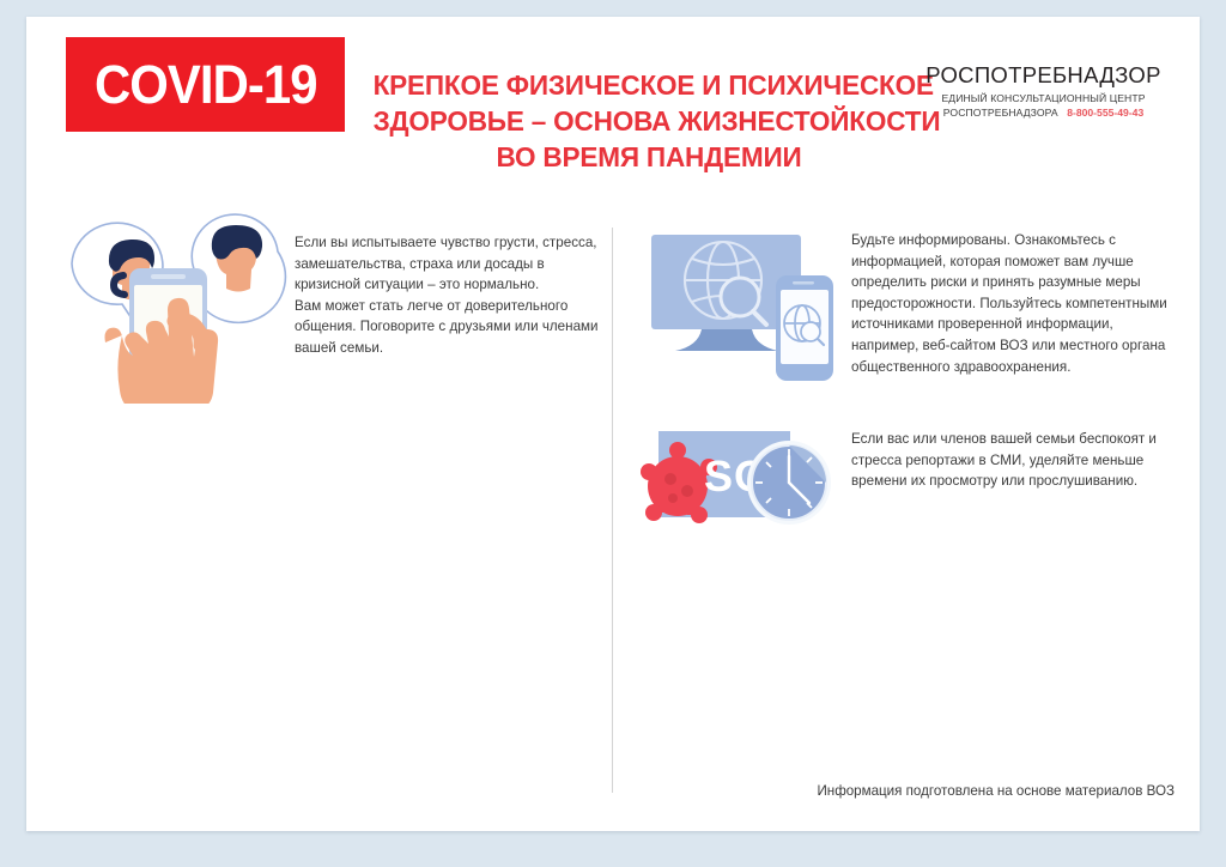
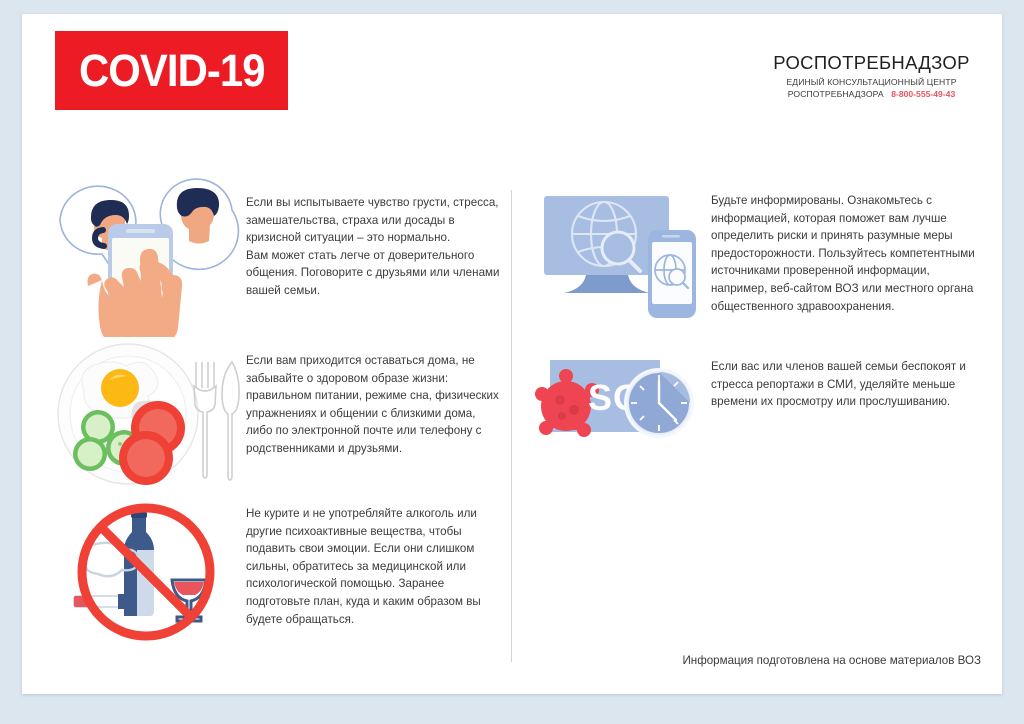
  COVID-19
- КРЕПКОЕ ФИЗИЧЕСКОЕ И ПСИХИЧЕСКОЕ
- ЗДОРОВЬЕ – ОСНОВА ЖИЗНЕСТОЙКОСТИ
- ВО ВРЕМЯ ПАНДЕМИИ
  РОСПОТРЕБНАДЗОР
  ЕДИНЫЙ КОНСУЛЬТАЦИОННЫЙ ЦЕНТР
  РОСПОТРЕБНАДЗОРА 8-800-555-49-43
  Если вы испытываете чувство грусти, стресса, замешательства, страха или досады в кризисной ситуации – это нормально.
  Вам может стать легче от доверительного общения. Поговорите с друзьями или членами вашей семьи.
+ Если вам приходится оставаться дома, не забывайте о здоровом образе жизни: правильном питании, режиме сна, физических упражнениях и общении с близкими дома, либо по электронной почте или телефону с родственниками и друзьями.
+ Не курите и не употребляйте алкоголь или другие психоактивные вещества, чтобы подавить свои эмоции. Если они слишком сильны, обратитесь за медицинской или психологической помощью. Заранее подготовьте план, куда и каким образом вы будете обращаться.
  Будьте информированы. Ознакомьтесь с информацией, которая поможет вам лучше определить риски и принять разумные меры предосторожности. Пользуйтесь компетентными источниками проверенной информации, например, веб-сайтом ВОЗ или местного органа общественного здравоохранения.
  Если вас или членов вашей семьи беспокоят и стресса репортажи в СМИ, уделяйте меньше времени их просмотру или прослушиванию.
  Информация подготовлена на основе материалов ВОЗ
